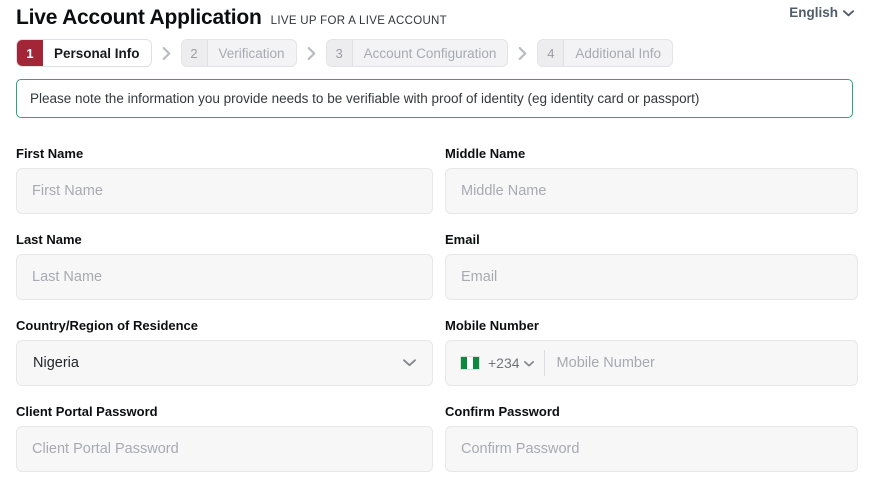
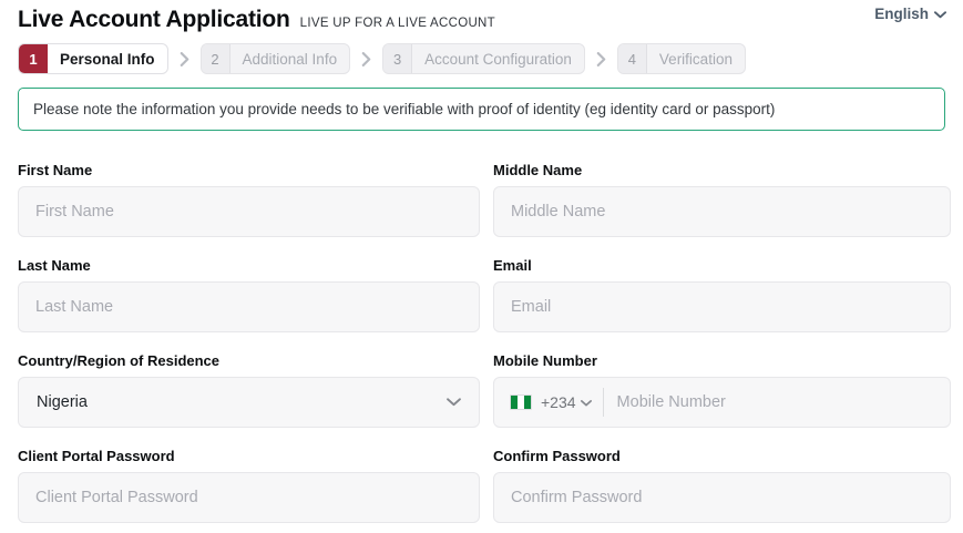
  Live Account Application
  LIVE UP FOR A LIVE ACCOUNT
  English
  1
  Personal Info
  2
- Verification
+ Additional Info
  3
  Account Configuration
  4
- Additional Info
+ Verification
  Please note the information you provide needs to be verifiable with proof of identity (eg identity card or passport)
  First Name
  First Name
  Middle Name
  Middle Name
  Last Name
  Last Name
  Email
  Email
  Country/Region of Residence
  Nigeria
  Mobile Number
  +234
  Mobile Number
  Client Portal Password
  Client Portal Password
  Confirm Password
  Confirm Password
